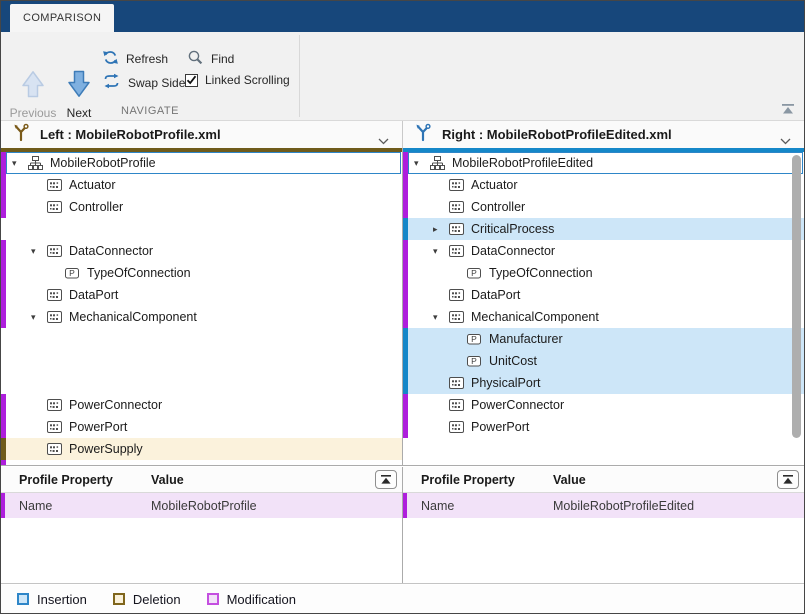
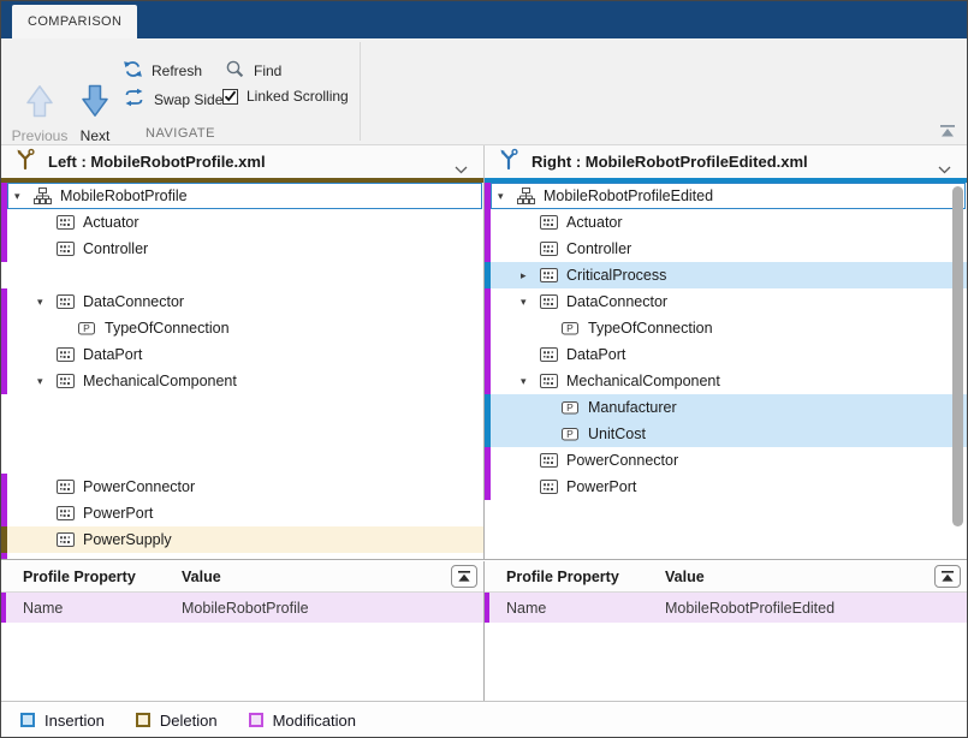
  COMPARISON
  Previous
  Next
  Refresh
  Swap Side
  Find
  Linked Scrolling
  NAVIGATE
  Left : MobileRobotProfile.xml
  Right : MobileRobotProfileEdited.xml
  ▾
  MobileRobotProfile
  Actuator
  Controller
  ▾
  DataConnector
  P
  TypeOfConnection
  DataPort
  ▾
  MechanicalComponent
  PowerConnector
  PowerPort
  PowerSupply
  ▾
  MobileRobotProfileEdited
  Actuator
  Controller
  ▸
  CriticalProcess
  ▾
  DataConnector
  P
  TypeOfConnection
  DataPort
  ▾
  MechanicalComponent
  P
  Manufacturer
  P
  UnitCost
- PhysicalPort
  PowerConnector
  PowerPort
  Profile Property
  Value
  Name
  MobileRobotProfile
  Profile Property
  Value
  Name
  MobileRobotProfileEdited
  Insertion
  Deletion
  Modification
